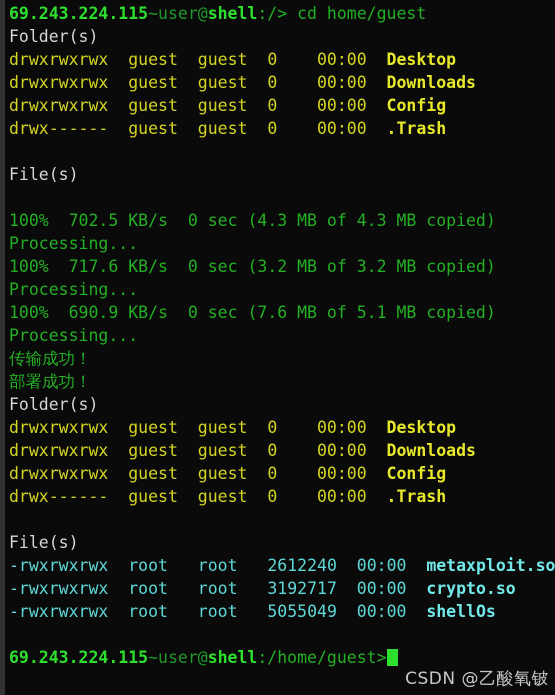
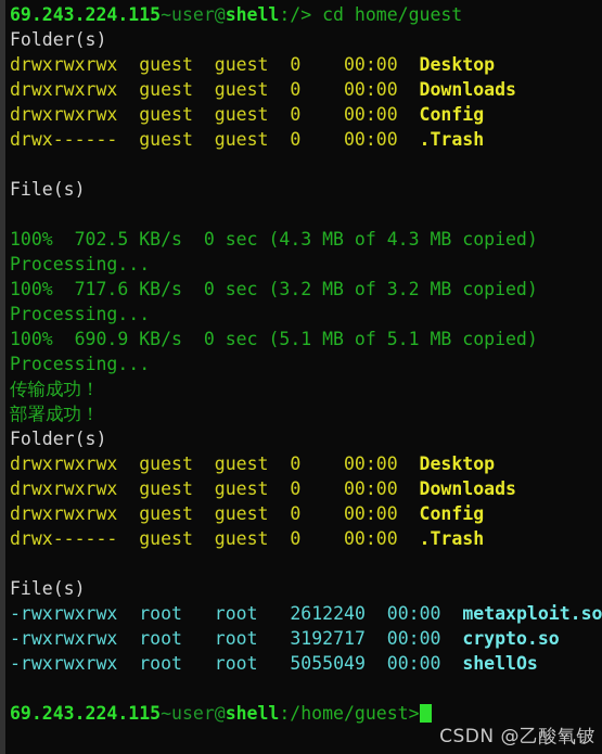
  69.243.224.115~user@shell:/> cd home/guest
  Folder(s)
  drwxrwxrwx guest guest 0 00:00 Desktop
  drwxrwxrwx guest guest 0 00:00 Downloads
  drwxrwxrwx guest guest 0 00:00 Config
  drwx------ guest guest 0 00:00 .Trash
  File(s)
  100% 702.5 KB/s 0 sec (4.3 MB of 4.3 MB copied)
  Processing...
  100% 717.6 KB/s 0 sec (3.2 MB of 3.2 MB copied)
  Processing...
- 100% 690.9 KB/s 0 sec (7.6 MB of 5.1 MB copied)
+ 100% 690.9 KB/s 0 sec (5.1 MB of 5.1 MB copied)
  Processing...
  传输成功！
  部署成功！
  Folder(s)
  drwxrwxrwx guest guest 0 00:00 Desktop
  drwxrwxrwx guest guest 0 00:00 Downloads
  drwxrwxrwx guest guest 0 00:00 Config
  drwx------ guest guest 0 00:00 .Trash
  File(s)
  -rwxrwxrwx root root 2612240 00:00 metaxploit.so
  -rwxrwxrwx root root 3192717 00:00 crypto.so
  -rwxrwxrwx root root 5055049 00:00 shellOs
  69.243.224.115~user@shell:/home/guest>
  CSDN @乙酸氧铍
